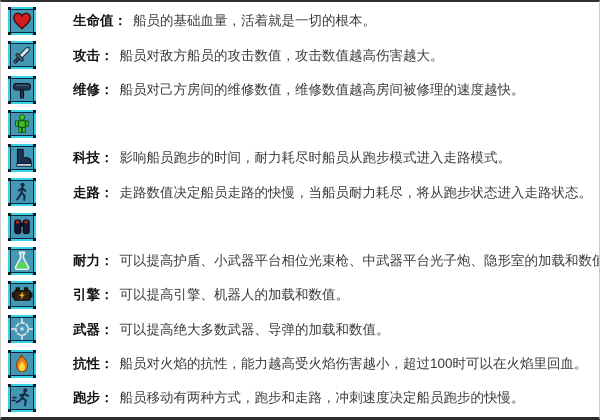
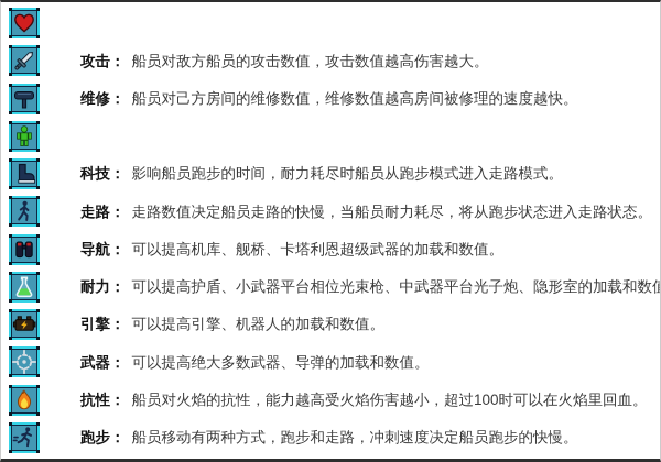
- 生命值： 船员的基础血量，活着就是一切的根本。
  攻击： 船员对敌方船员的攻击数值，攻击数值越高伤害越大。
  维修： 船员对己方房间的维修数值，维修数值越高房间被修理的速度越快。
  科技： 影响船员跑步的时间，耐力耗尽时船员从跑步模式进入走路模式。
  走路： 走路数值决定船员走路的快慢，当船员耐力耗尽，将从跑步状态进入走路状态。
+ 导航： 可以提高机库、舰桥、卡塔利恩超级武器的加载和数值。
  耐力： 可以提高护盾、小武器平台相位光束枪、中武器平台光子炮、隐形室的加载和数值
  引擎： 可以提高引擎、机器人的加载和数值。
  武器： 可以提高绝大多数武器、导弹的加载和数值。
  抗性： 船员对火焰的抗性，能力越高受火焰伤害越小，超过100时可以在火焰里回血。
  跑步： 船员移动有两种方式，跑步和走路，冲刺速度决定船员跑步的快慢。
